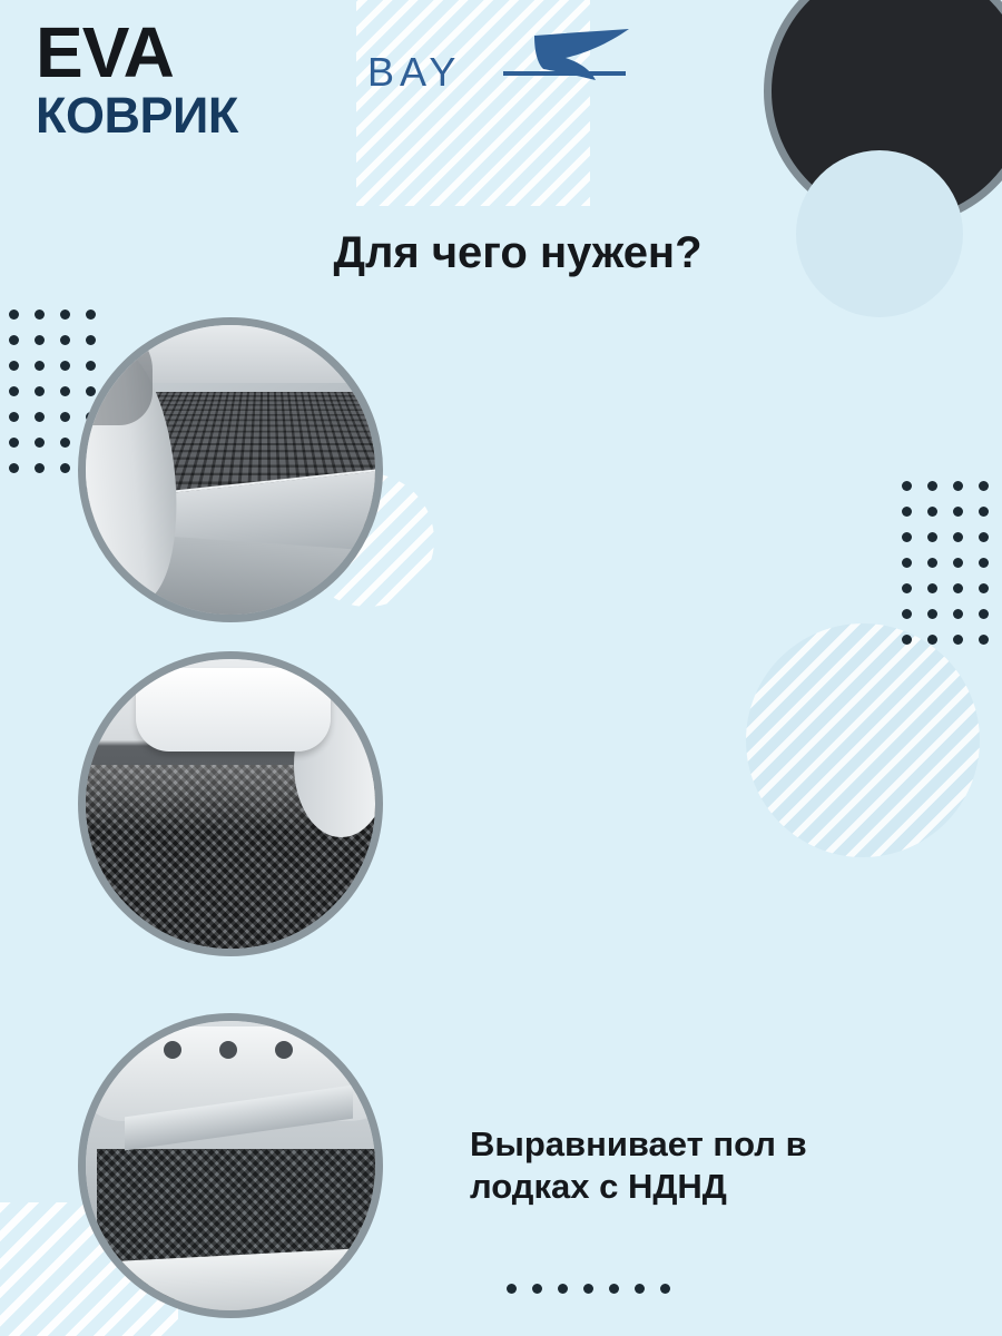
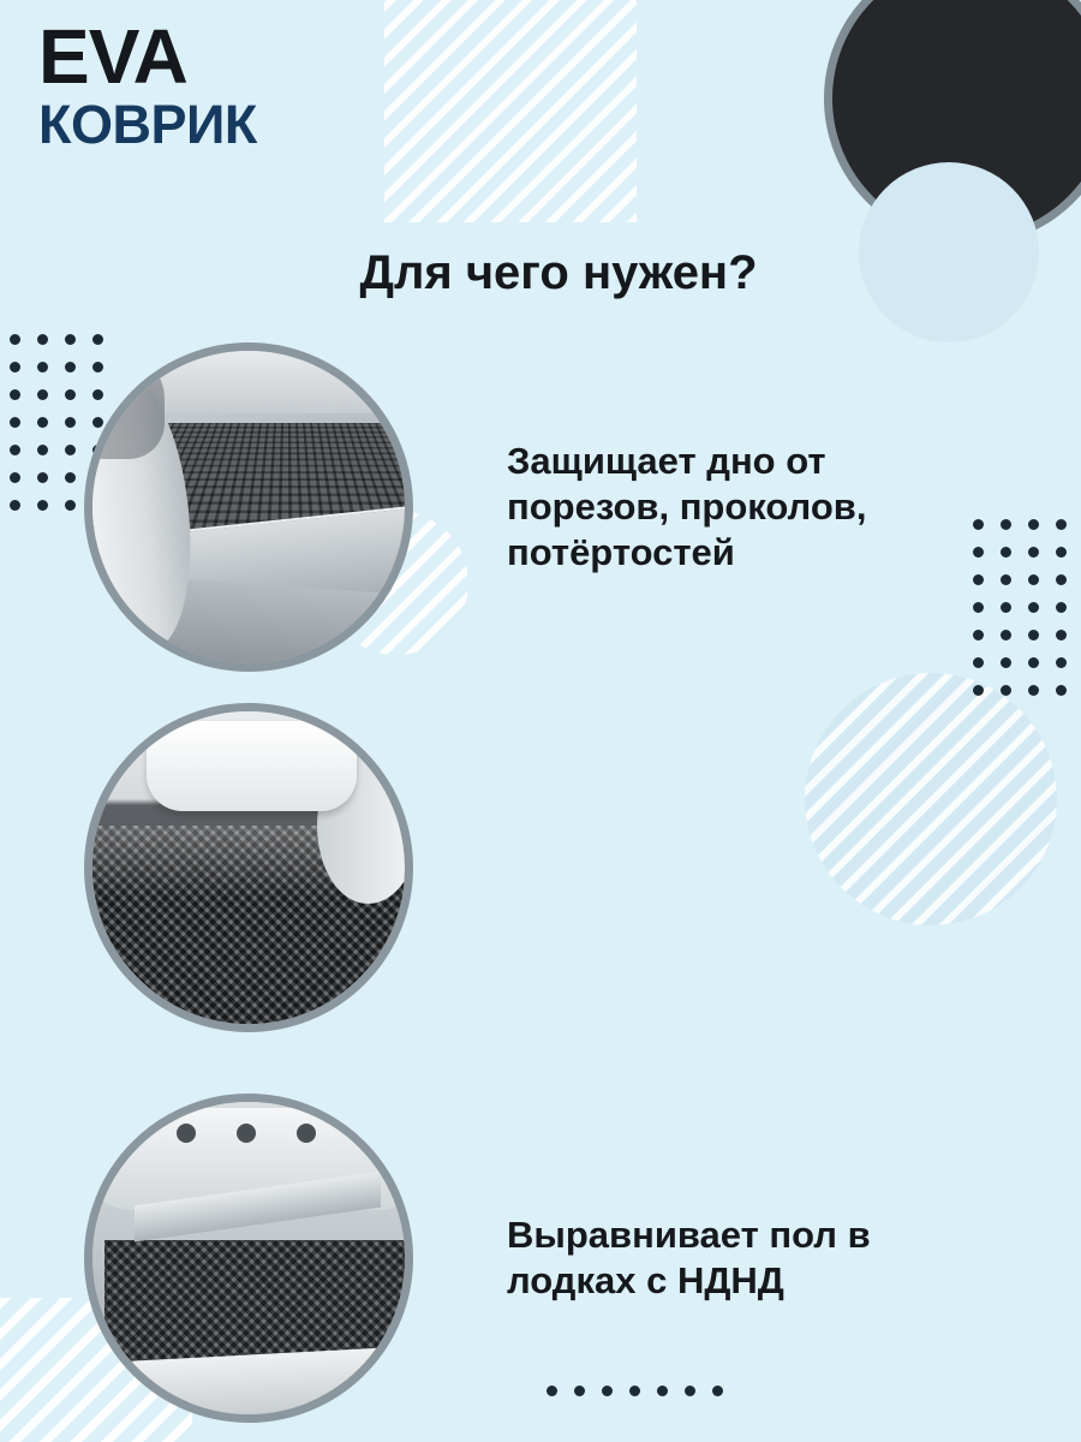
  EVA
  КОВРИК
- BAY
  Для чего нужен?
+ Защищает дно от
+ порезов, проколов,
+ потёртостей
  Выравнивает пол в
  лодках с НДНД
